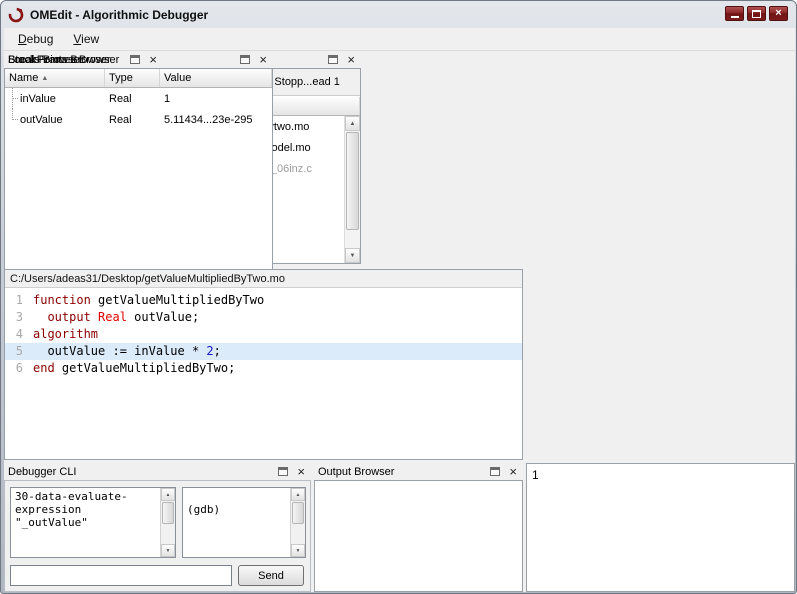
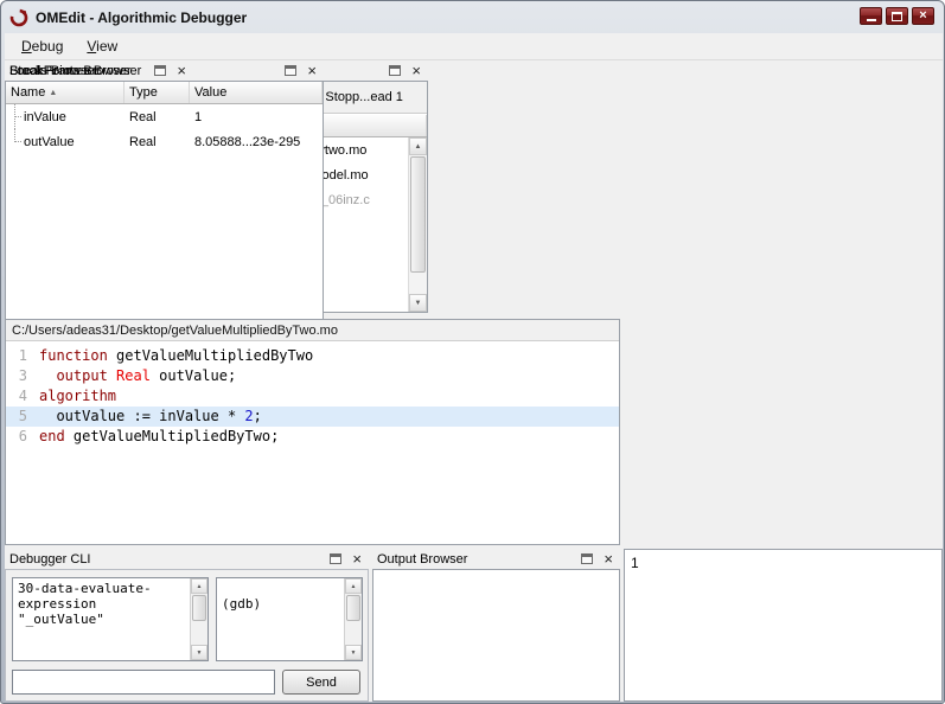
  OMEdit - Algorithmic Debugger
  ×
  Debug
  View
  Stack Frames Browser
  ×
  Stopp...ead 1
  BreakPoints Browser
  ×
  Locals Browser
  ×
  Name
  Type
  Value
  inValue
  Real
  1
  outValue
  Real
- 5.11434...23e-295
+ 8.05888...23e-295
  C:/Users/adeas31/Desktop/getValueMultipliedByTwo.mo
  1
  function getValueMultipliedByTwo
  3
  output Real outValue;
  4
  algorithm
  5
  outValue := inValue * 2;
  6
  end getValueMultipliedByTwo;
  Debugger CLI
  ×
  30-data-evaluate-
  expression
  "_outValue"
  (gdb)
  Send
  Output Browser
  ×
  1
